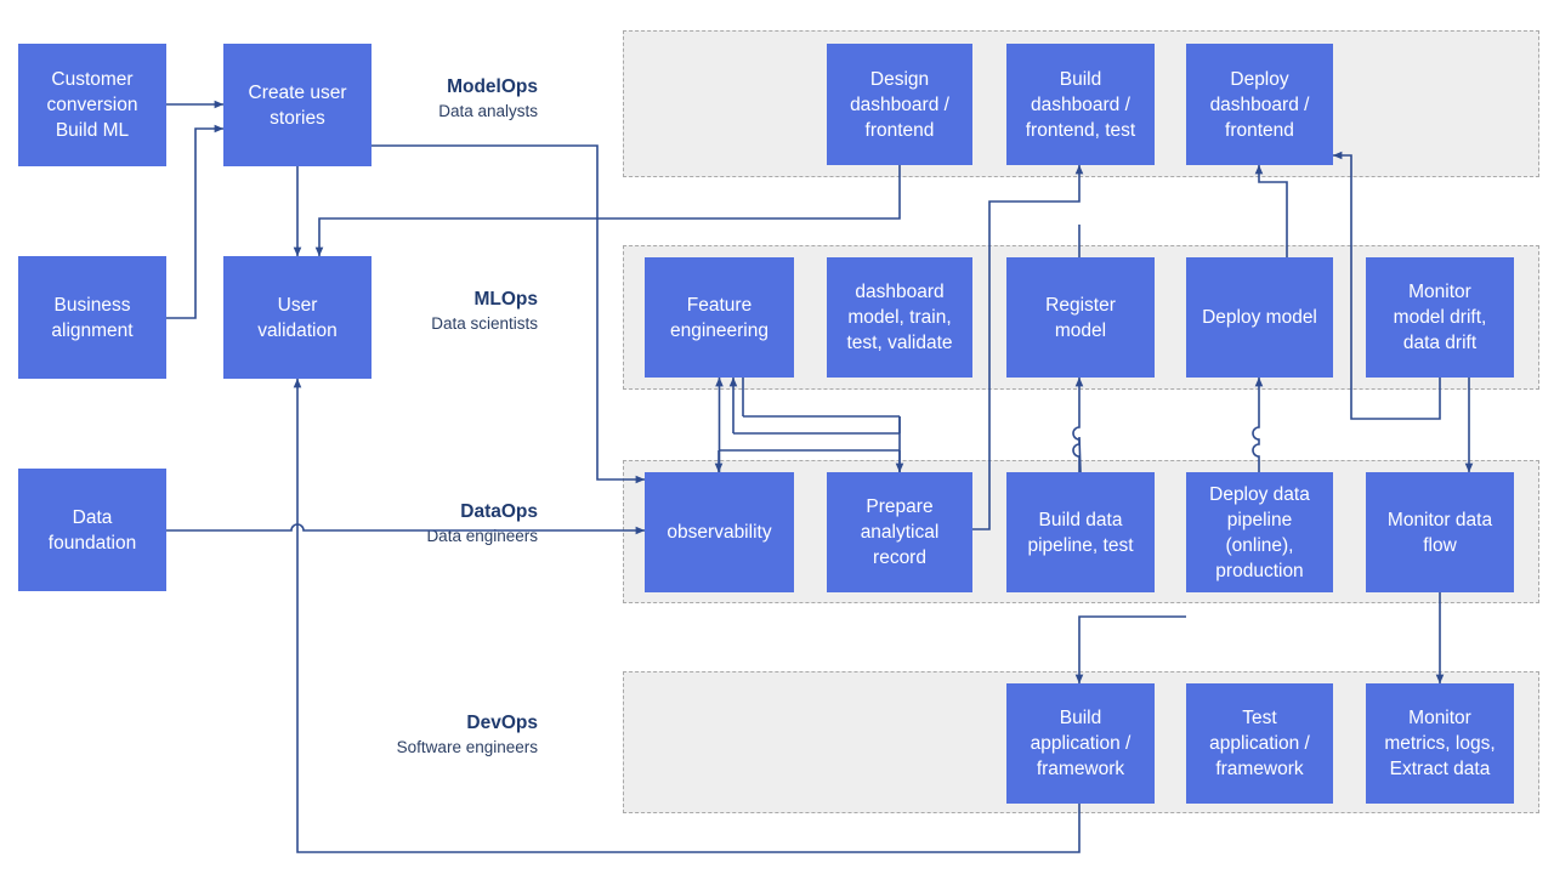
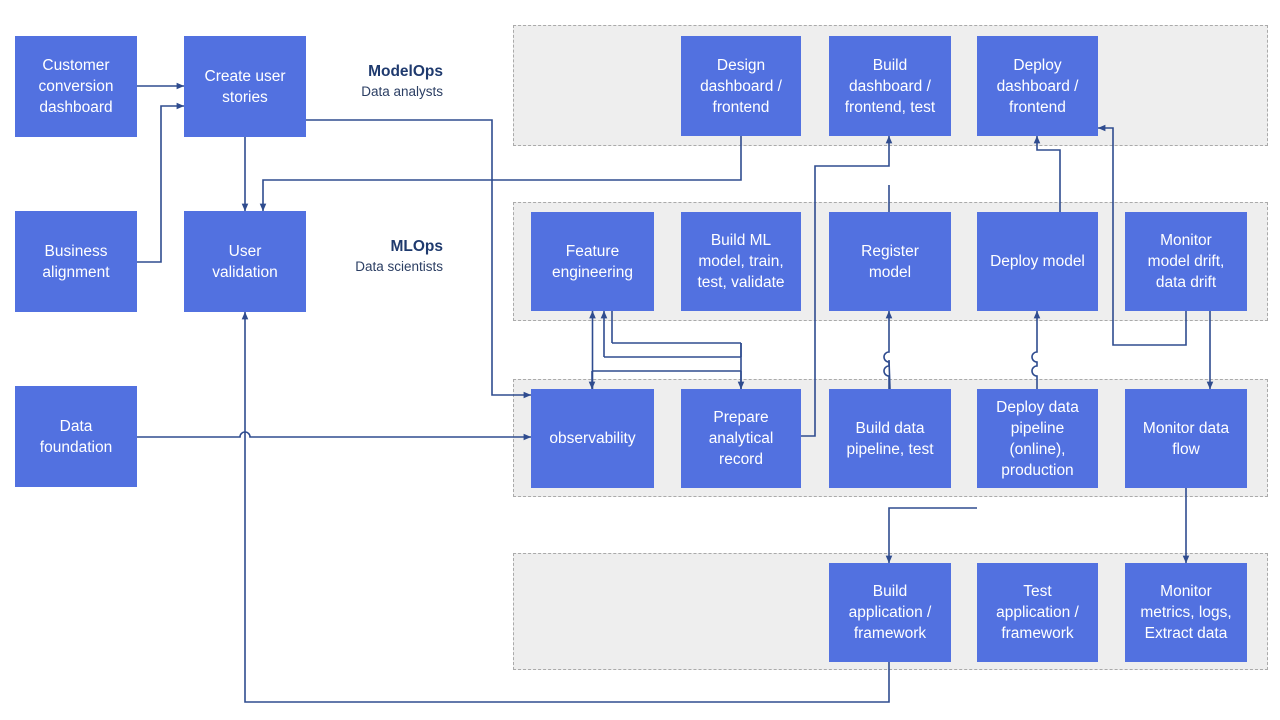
  ModelOps
  Data analysts
  MLOps
  Data scientists
- DataOps
- Data engineers
- DevOps
- Software engineers
  Customer
  conversion
- Build ML
+ dashboard
  Business
  alignment
  Data
  foundation
  Create user
  stories
  User
  validation
  Design
  dashboard /
  frontend
  Build
  dashboard /
  frontend, test
  Deploy
  dashboard /
  frontend
  Feature
  engineering
- dashboard
+ Build ML
  model, train,
  test, validate
  Register
  model
  Deploy model
  Monitor
  model drift,
  data drift
  observability
  Prepare
  analytical
  record
  Build data
  pipeline, test
  Deploy data
  pipeline
  (online),
  production
  Monitor data
  flow
  Build
  application /
  framework
  Test
  application /
  framework
  Monitor
  metrics, logs,
  Extract data
